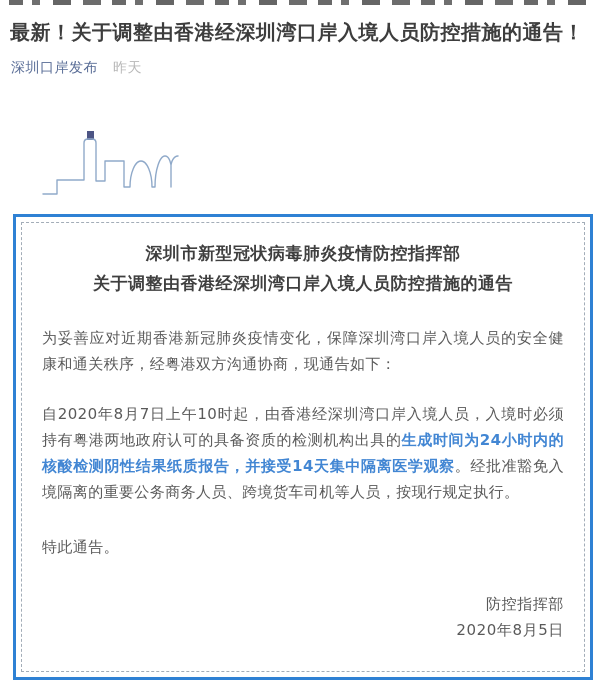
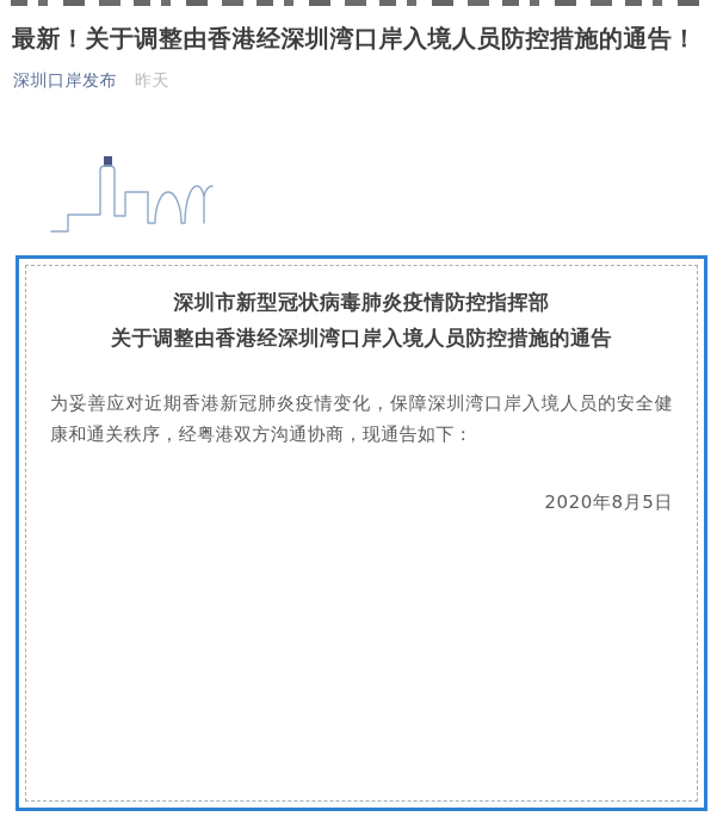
  最新！关于调整由香港经深圳湾口岸入境人员防控措施的通告！
  深圳口岸发布 昨天
  深圳市新型冠状病毒肺炎疫情防控指挥部
  关于调整由香港经深圳湾口岸入境人员防控措施的通告
  为妥善应对近期香港新冠肺炎疫情变化，保障深圳湾口岸入境人员的安全健康和通关秩序，经粤港双方沟通协商，现通告如下：
- 自2020年8月7日上午10时起，由香港经深圳湾口岸入境人员，入境时必须持有粤港两地政府认可的具备资质的检测机构出具的生成时间为24小时内的核酸检测阴性结果纸质报告，并接受14天集中隔离医学观察。经批准豁免入境隔离的重要公务商务人员、跨境货车司机等人员，按现行规定执行。
- 特此通告。
- 防控指挥部
  2020年8月5日
